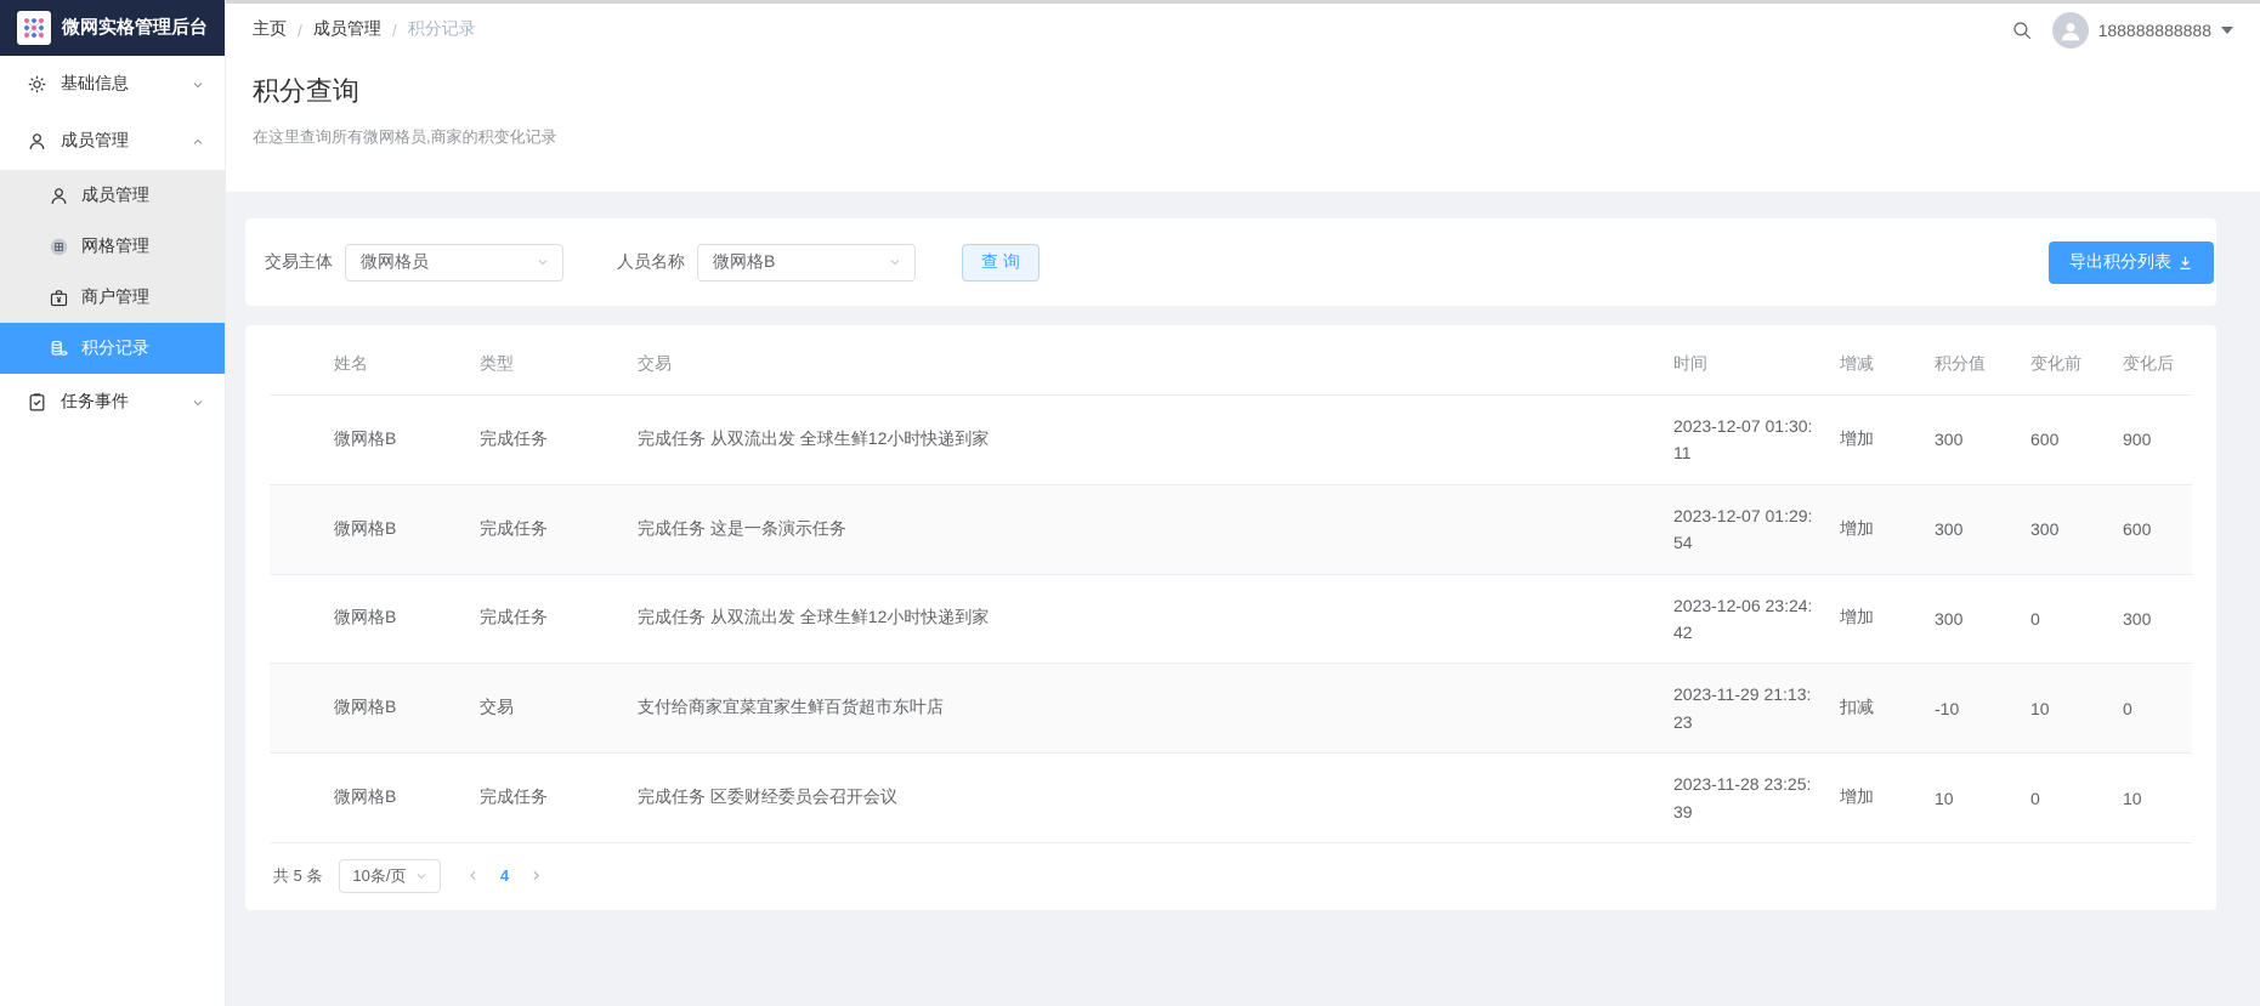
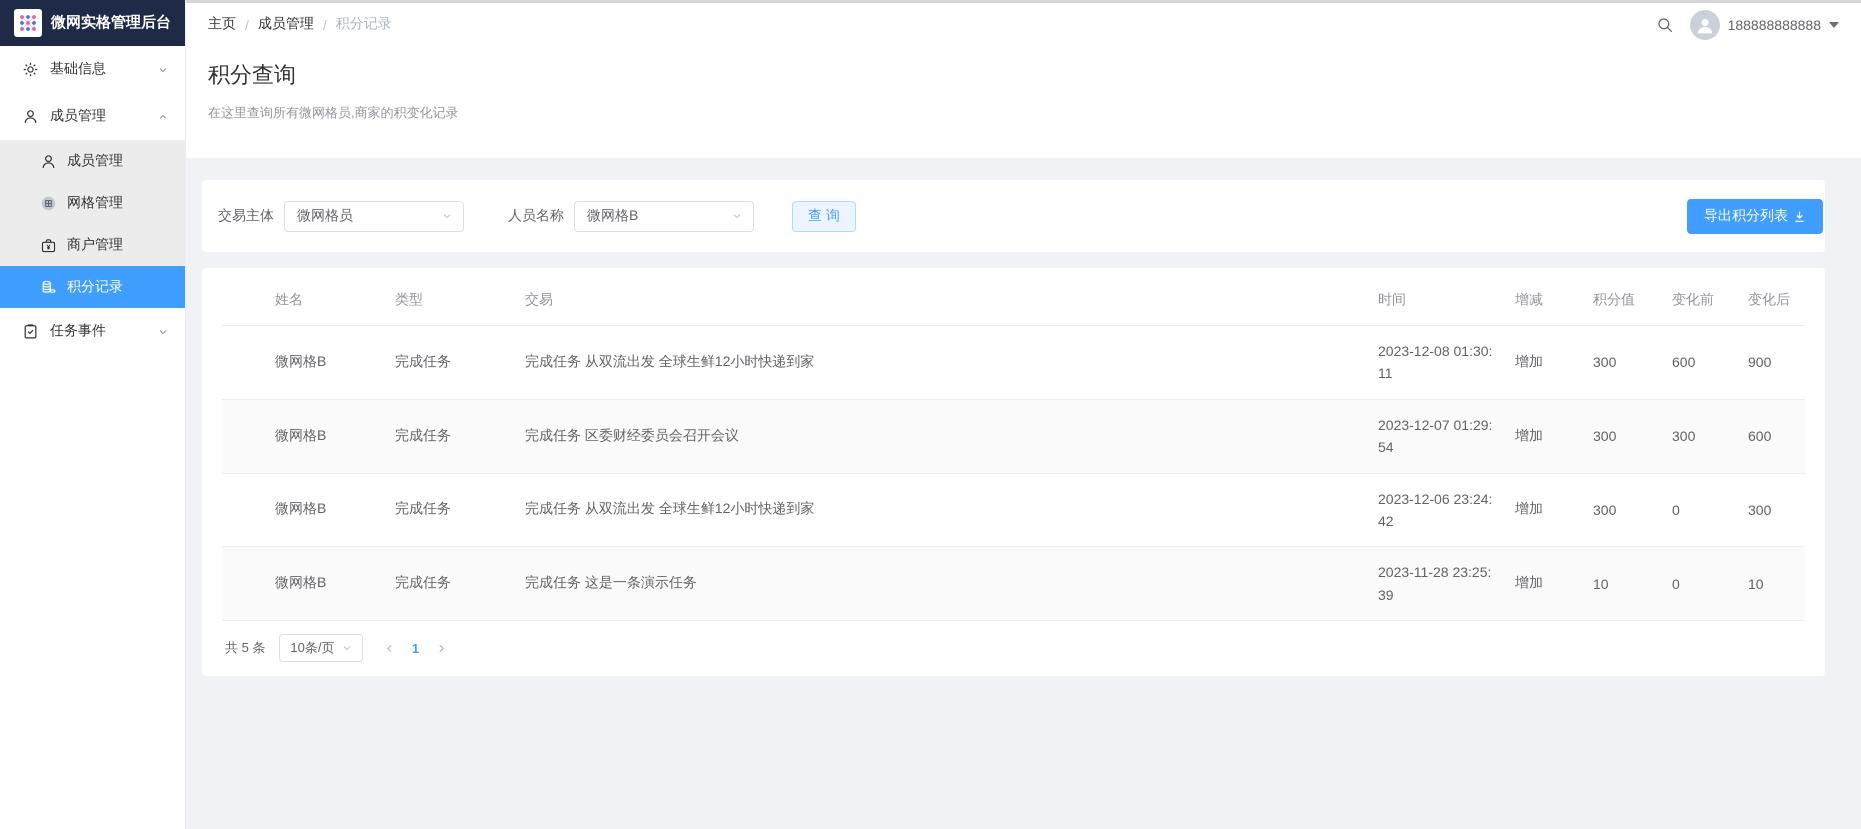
  微网实格管理后台
  基础信息
  成员管理
  成员管理
  网格管理
  商户管理
  积分记录
  任务事件
  主页
  /
  成员管理
  /
  积分记录
  188888888888
  积分查询
  在这里查询所有微网格员,商家的积变化记录
  交易主体
  微网格员
  人员名称
  微网格B
  查 询
  导出积分列表
  姓名	类型	交易	时间	增减	积分值	变化前	变化后
- 微网格B	完成任务	完成任务 从双流出发 全球生鲜12小时快递到家	2023-12-07 01:30:11	增加	300	600	900
+ 微网格B	完成任务	完成任务 从双流出发 全球生鲜12小时快递到家	2023-12-08 01:30:11	增加	300	600	900
- 微网格B	完成任务	完成任务 这是一条演示任务	2023-12-07 01:29:54	增加	300	300	600
+ 微网格B	完成任务	完成任务 区委财经委员会召开会议	2023-12-07 01:29:54	增加	300	300	600
  微网格B	完成任务	完成任务 从双流出发 全球生鲜12小时快递到家	2023-12-06 23:24:42	增加	300	0	300
- 微网格B	交易	支付给商家宜菜宜家生鲜百货超市东叶店	2023-11-29 21:13:23	扣减	-10	10	0
- 微网格B	完成任务	完成任务 区委财经委员会召开会议	2023-11-28 23:25:39	增加	10	0	10
+ 微网格B	完成任务	完成任务 这是一条演示任务	2023-11-28 23:25:39	增加	10	0	10
  共 5 条
  10条/页
- 4
+ 1
